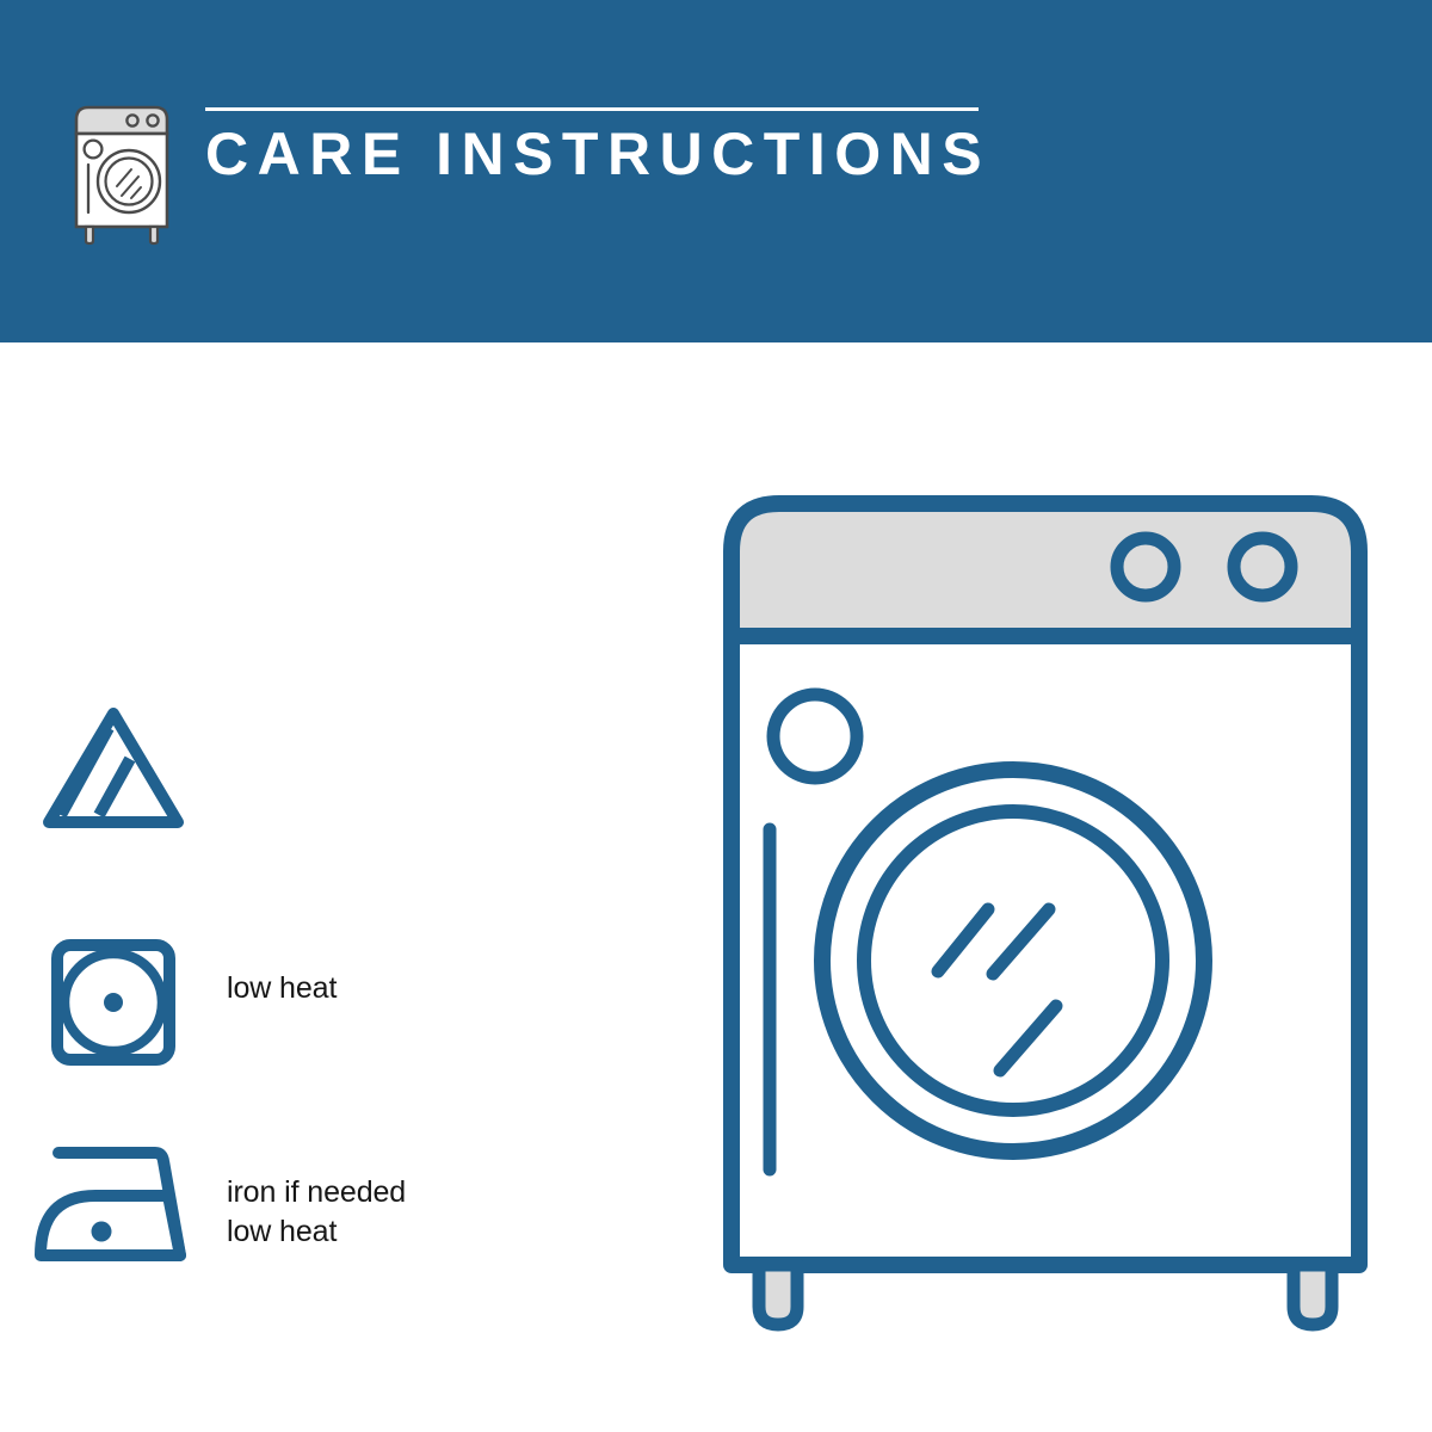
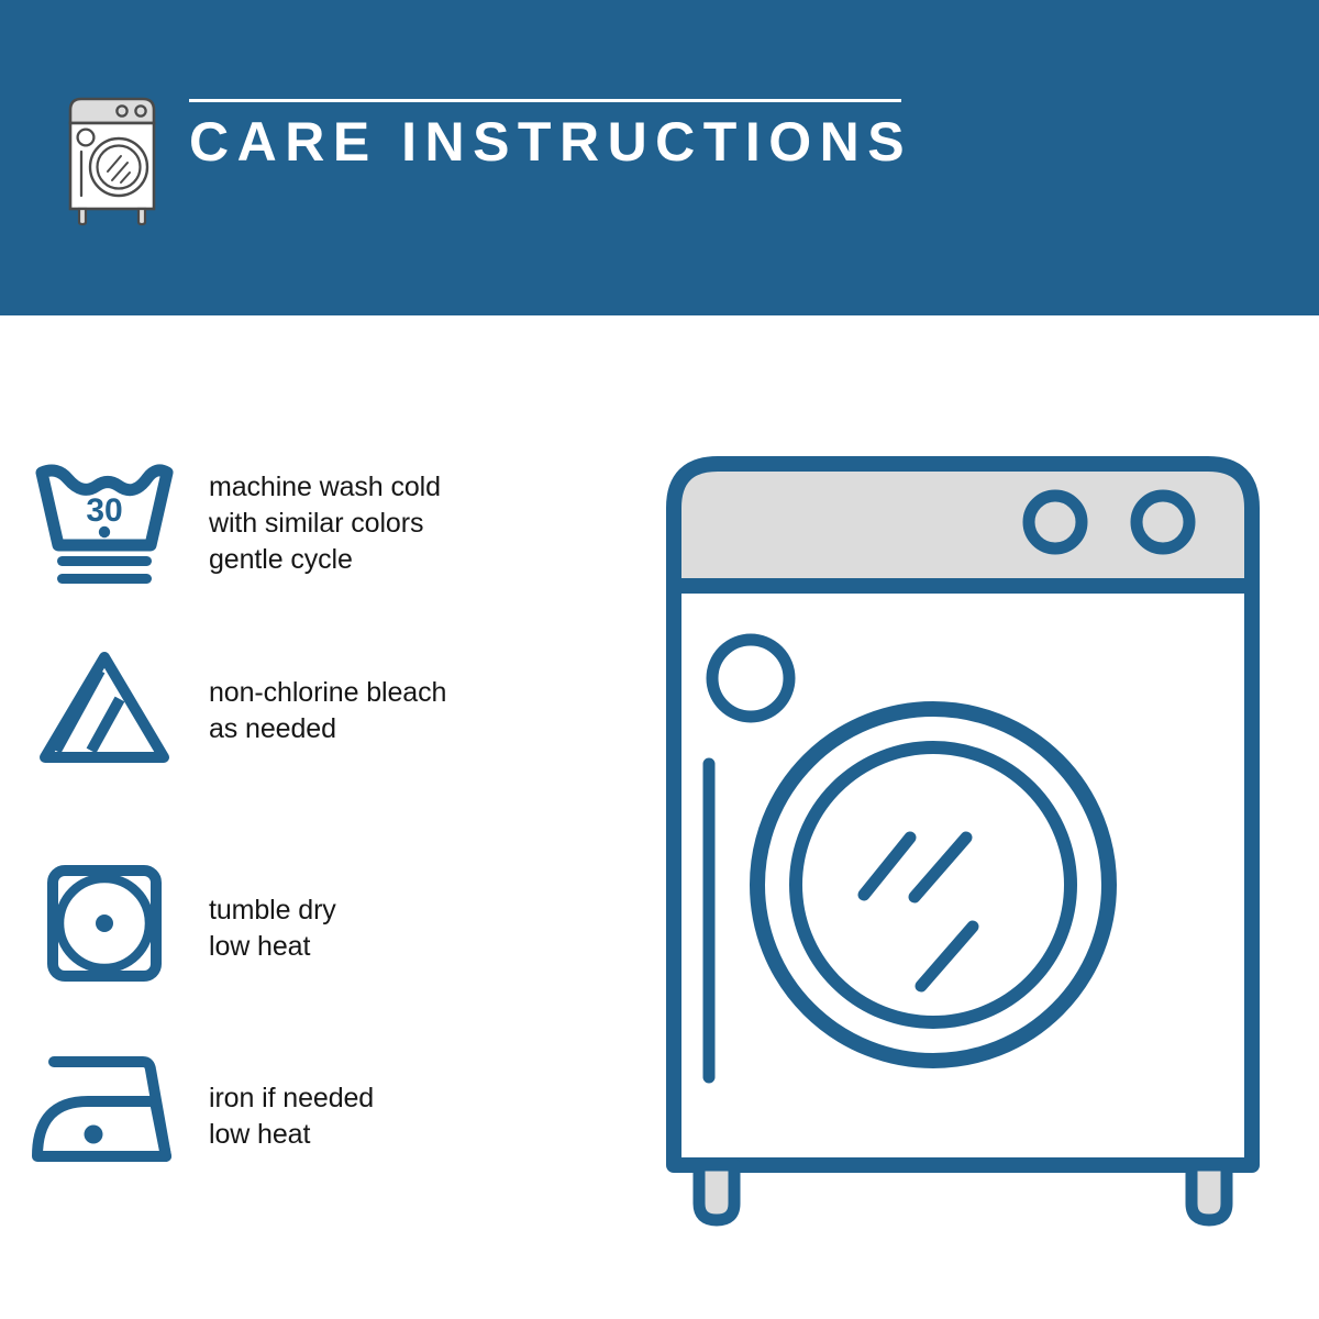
  CARE INSTRUCTIONS
+ 30
+ machine wash cold
+ with similar colors
+ gentle cycle
+ non-chlorine bleach
+ as needed
+ tumble dry
  low heat
  iron if needed
  low heat
